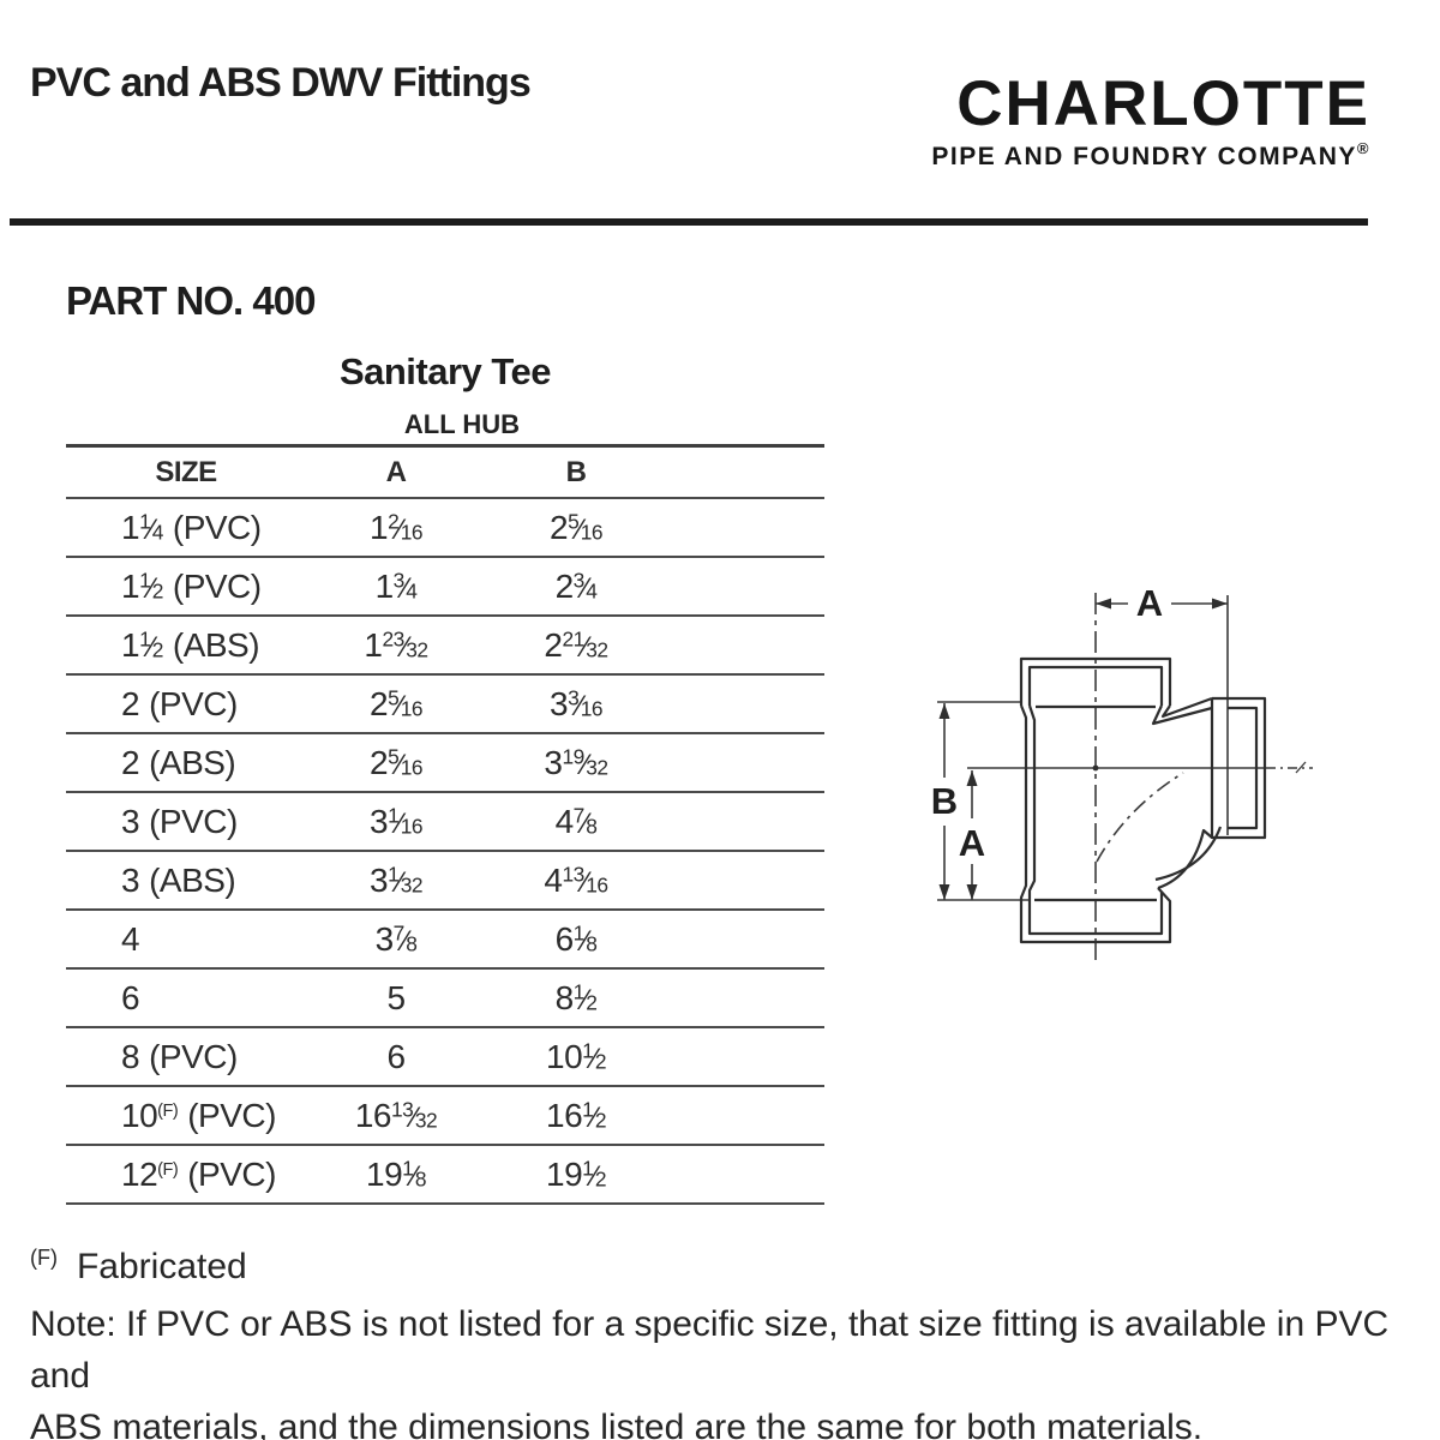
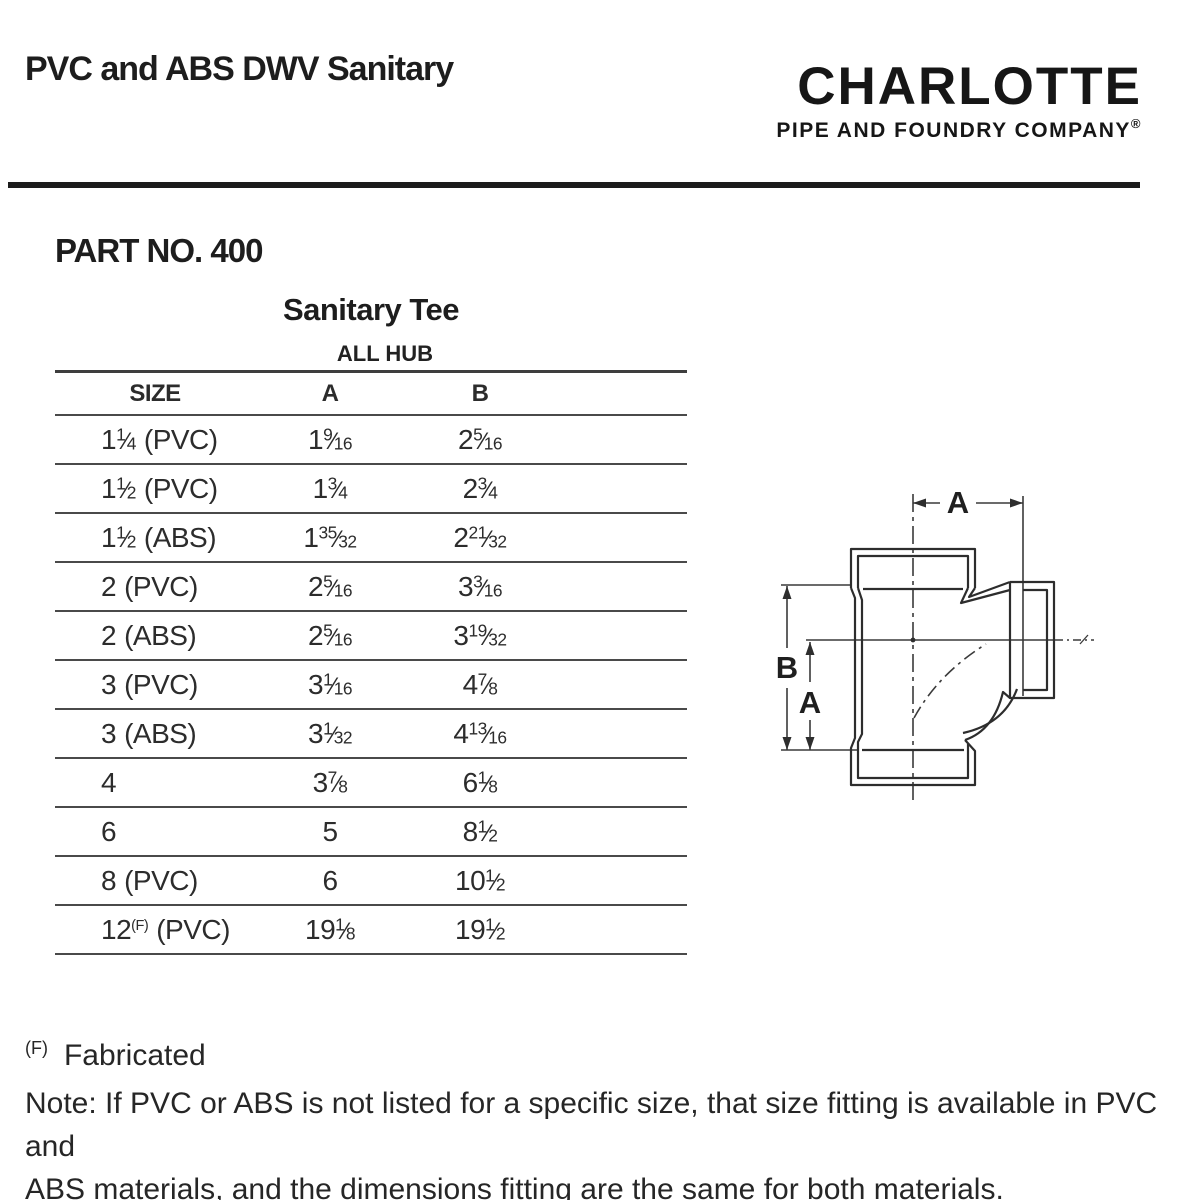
- PVC and ABS DWV Fittings
+ PVC and ABS DWV Sanitary
  CHARLOTTE
  PIPE AND FOUNDRY COMPANY®
  PART NO. 400
  Sanitary Tee
  ALL HUB
  SIZE
  A
  B
  11⁄4 (PVC)
- 12⁄16
+ 19⁄16
  25⁄16
  11⁄2 (PVC)
  13⁄4
  23⁄4
  11⁄2 (ABS)
- 123⁄32
+ 135⁄32
  221⁄32
  2 (PVC)
  25⁄16
  33⁄16
  2 (ABS)
  25⁄16
  319⁄32
  3 (PVC)
  31⁄16
  47⁄8
  3 (ABS)
  31⁄32
  413⁄16
  4
  37⁄8
  61⁄8
  6
  5
  81⁄2
  8 (PVC)
  6
  101⁄2
- 10(F) (PVC)
- 1613⁄32
- 161⁄2
  12(F) (PVC)
  191⁄8
  191⁄2
  A
  B
  A
  (F) Fabricated
  Note: If PVC or ABS is not listed for a specific size, that size fitting is available in PVC and
- ABS materials, and the dimensions listed are the same for both materials.
+ ABS materials, and the dimensions fitting are the same for both materials.
